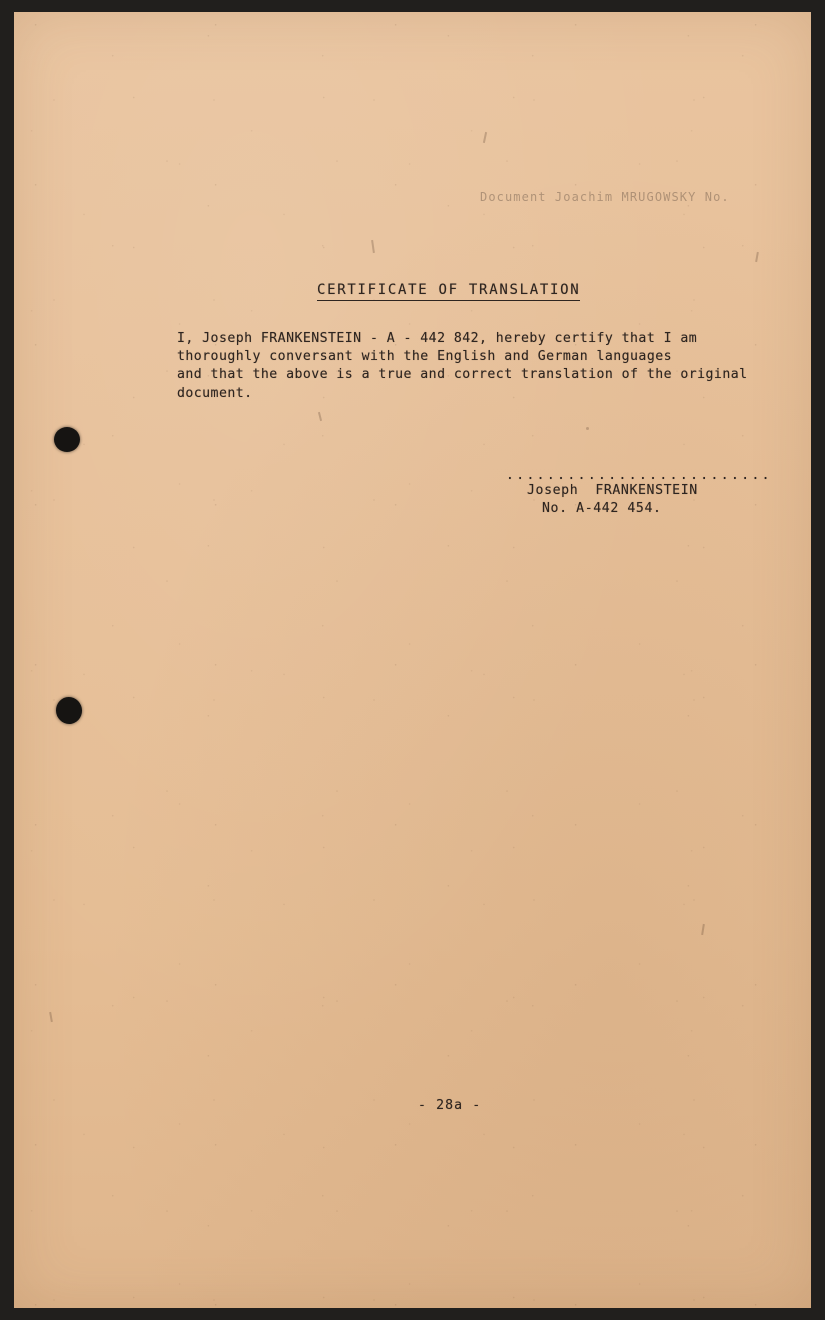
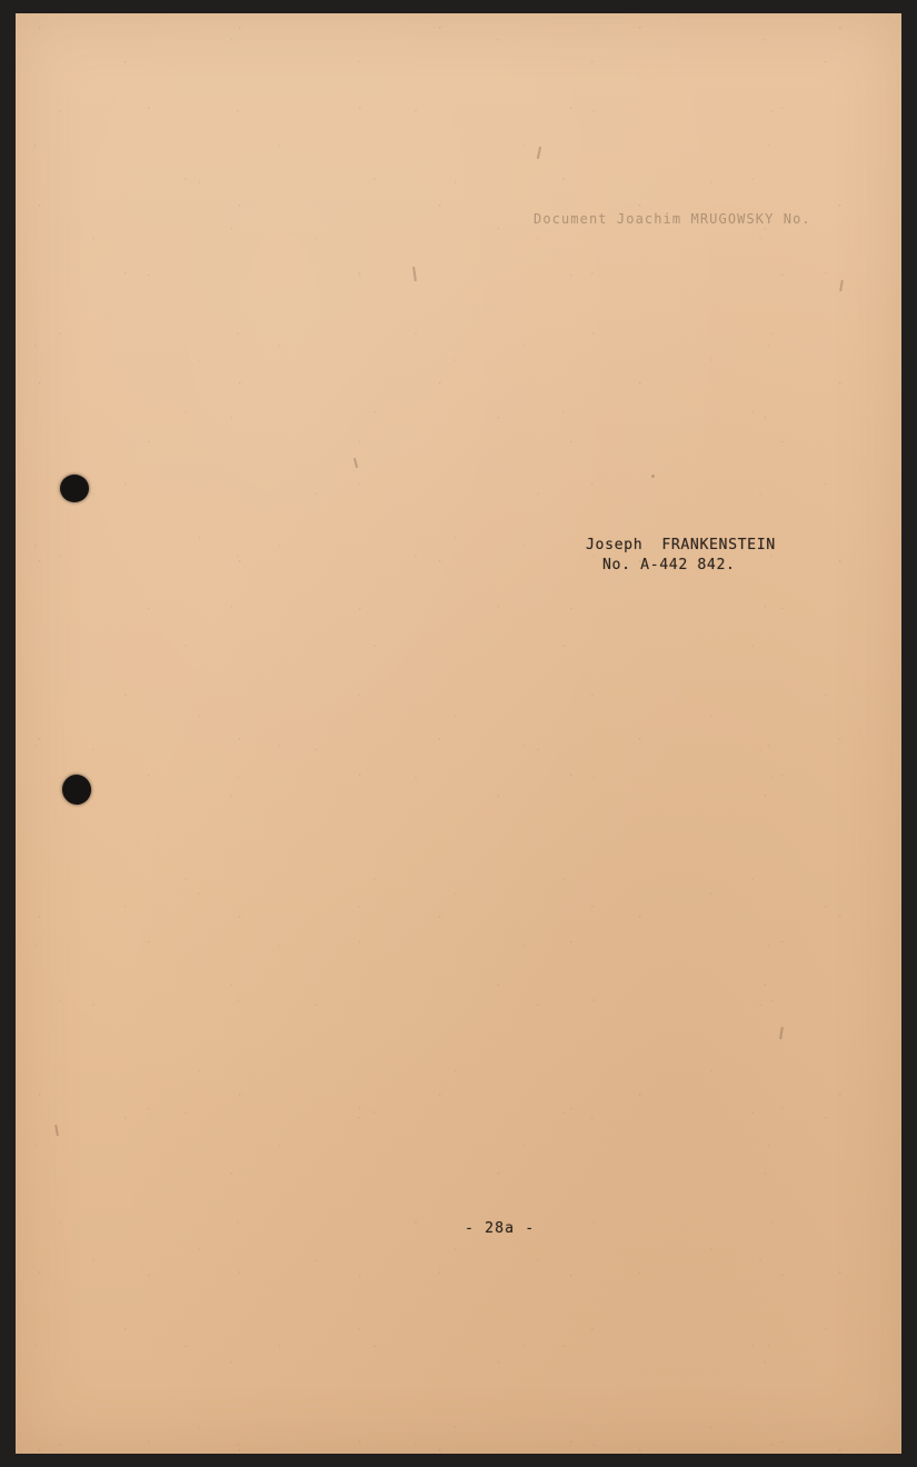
  Document Joachim MRUGOWSKY No.
- CERTIFICATE OF TRANSLATION
- I, Joseph FRANKENSTEIN - A - 442 842, hereby certify that I am
- thoroughly conversant with the English and German languages
- and that the above is a true and correct translation of the original
- document.
- ..........................
  Joseph FRANKENSTEIN
- No. A-442 454.
+ No. A-442 842.
  - 28a -
